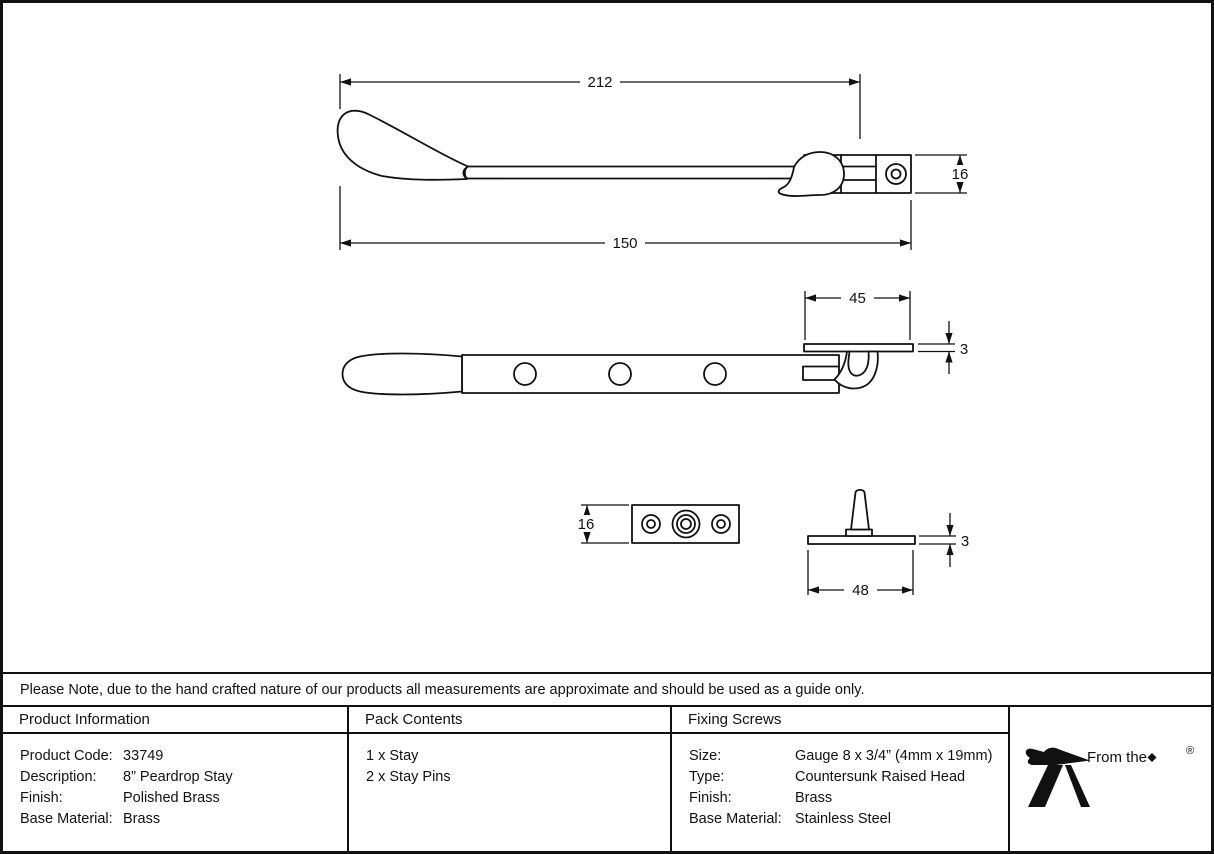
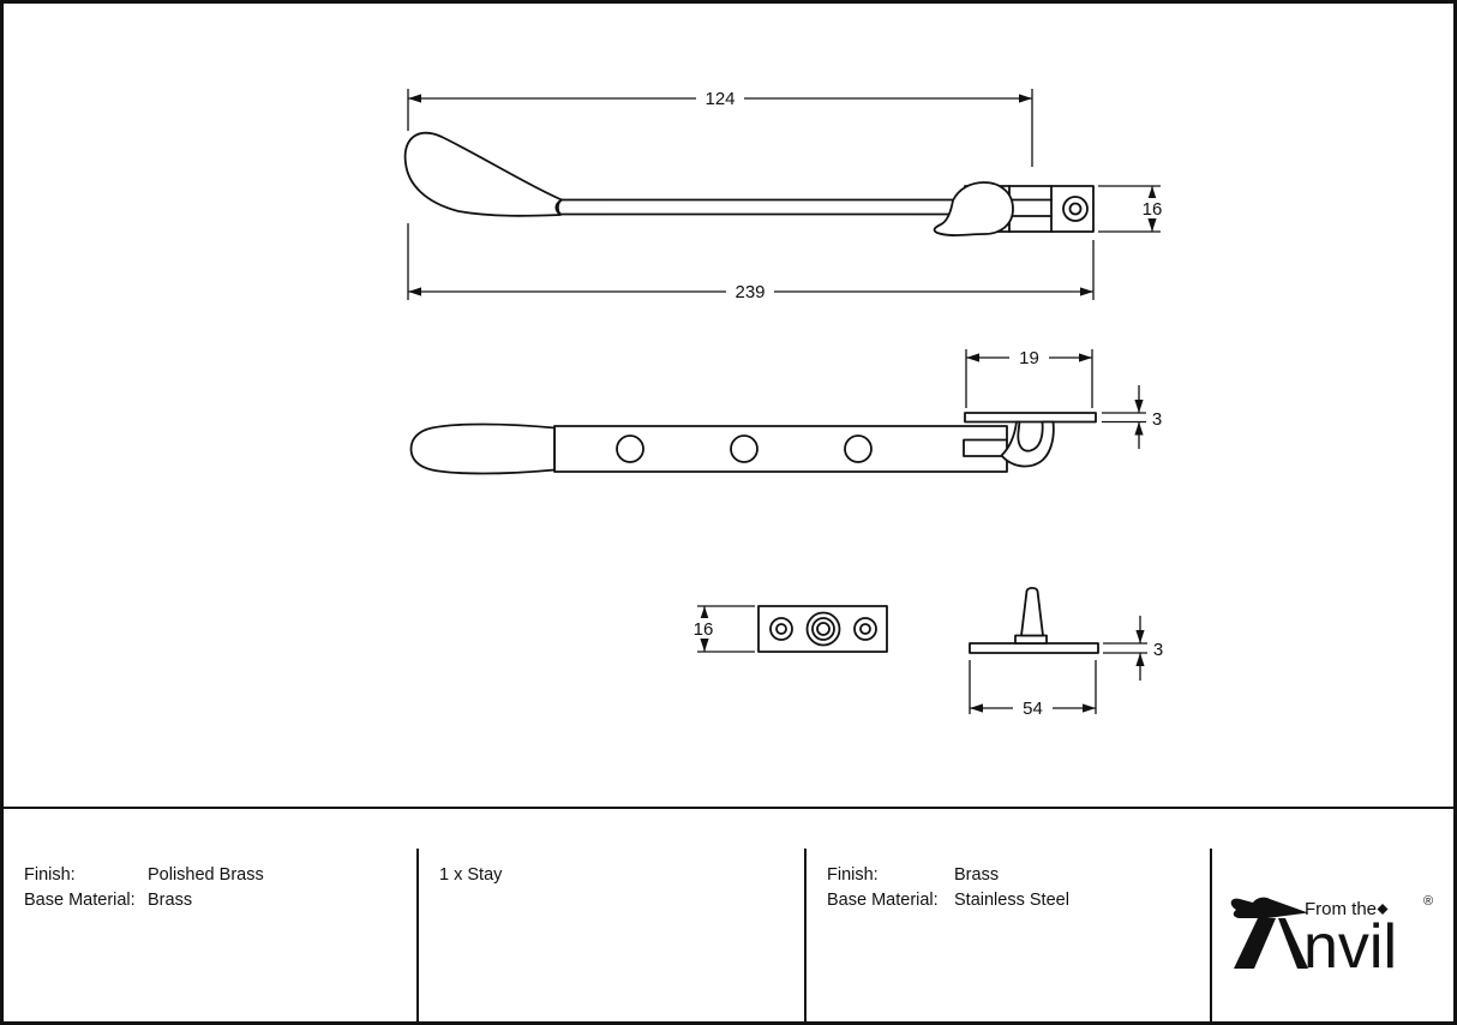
- 212
+ 124
- 150
+ 239
  16
- 45
+ 19
  3
  16
- 48
+ 54
  3
- Please Note, due to the hand crafted nature of our products all measurements are approximate and should be used as a guide only.
- Product Information
- Product Code:
- 33749
- Description:
- 8” Peardrop Stay
  Finish:
  Polished Brass
  Base Material:
  Brass
- Pack Contents
  1 x Stay
- 2 x Stay Pins
- Fixing Screws
- Size:
- Gauge 8 x 3/4” (4mm x 19mm)
- Type:
- Countersunk Raised Head
  Finish:
  Brass
  Base Material:
  Stainless Steel
+ nvil
  From the
  ®
